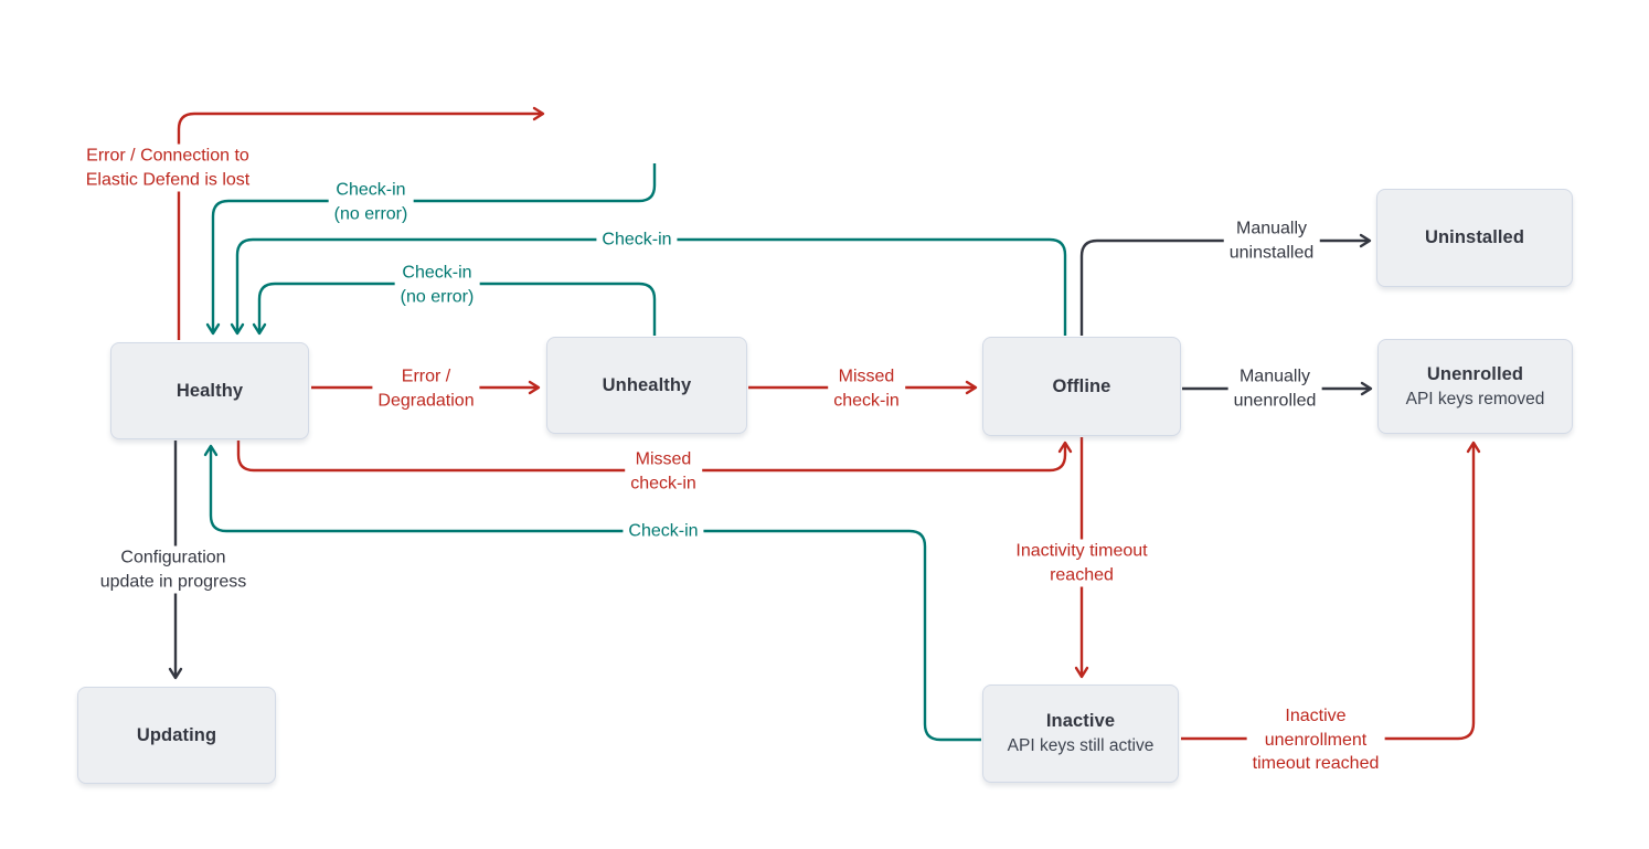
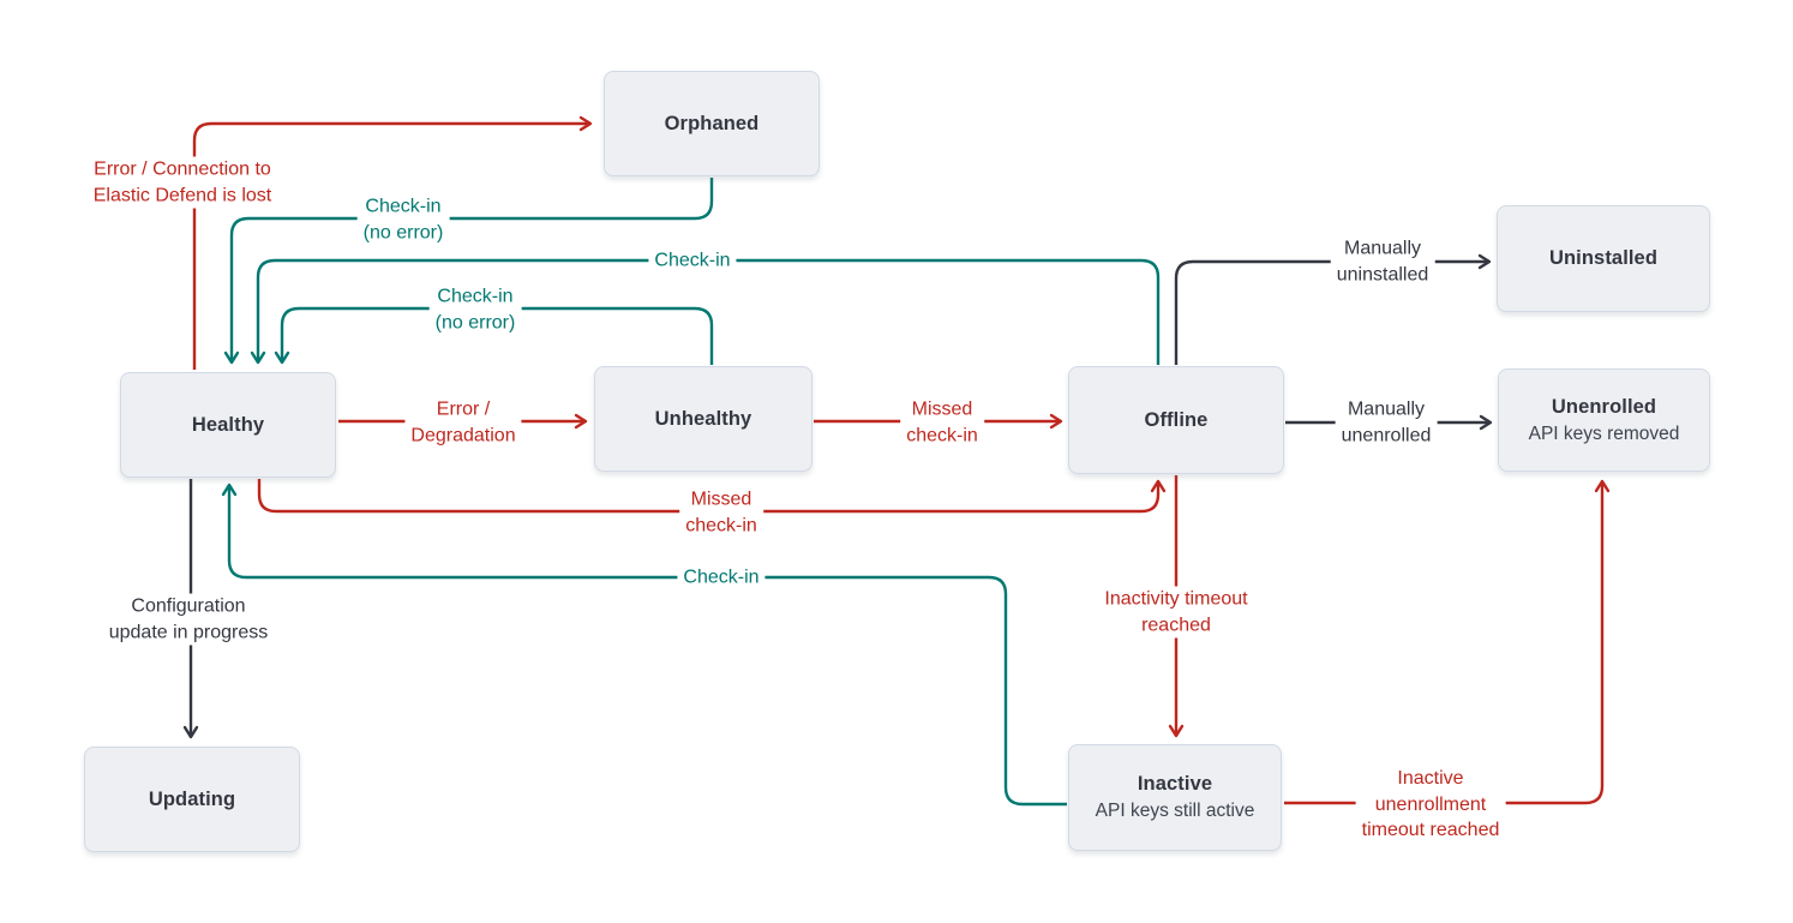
+ Orphaned
  Healthy
  Unhealthy
  Offline
  Uninstalled
  Unenrolled
  API keys removed
  Updating
  Inactive
  API keys still active
  Error / Connection to
  Elastic Defend is lost
  Check-in
  (no error)
  Check-in
  Check-in
  (no error)
  Error /
  Degradation
  Missed
  check-in
  Manually
  uninstalled
  Manually
  unenrolled
  Missed
  check-in
  Inactivity timeout
  reached
  Check-in
  Inactive
  unenrollment
  timeout reached
  Configuration
  update in progress
